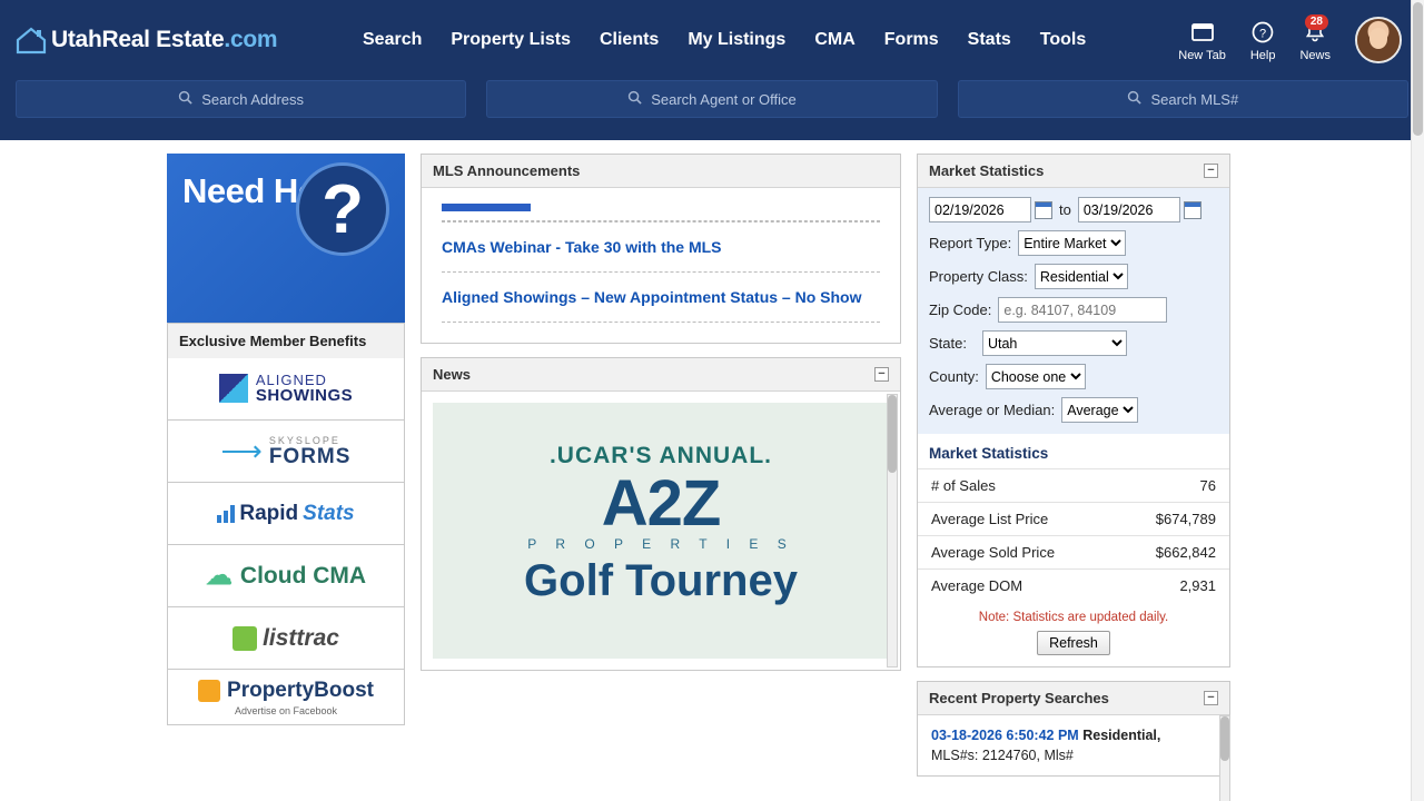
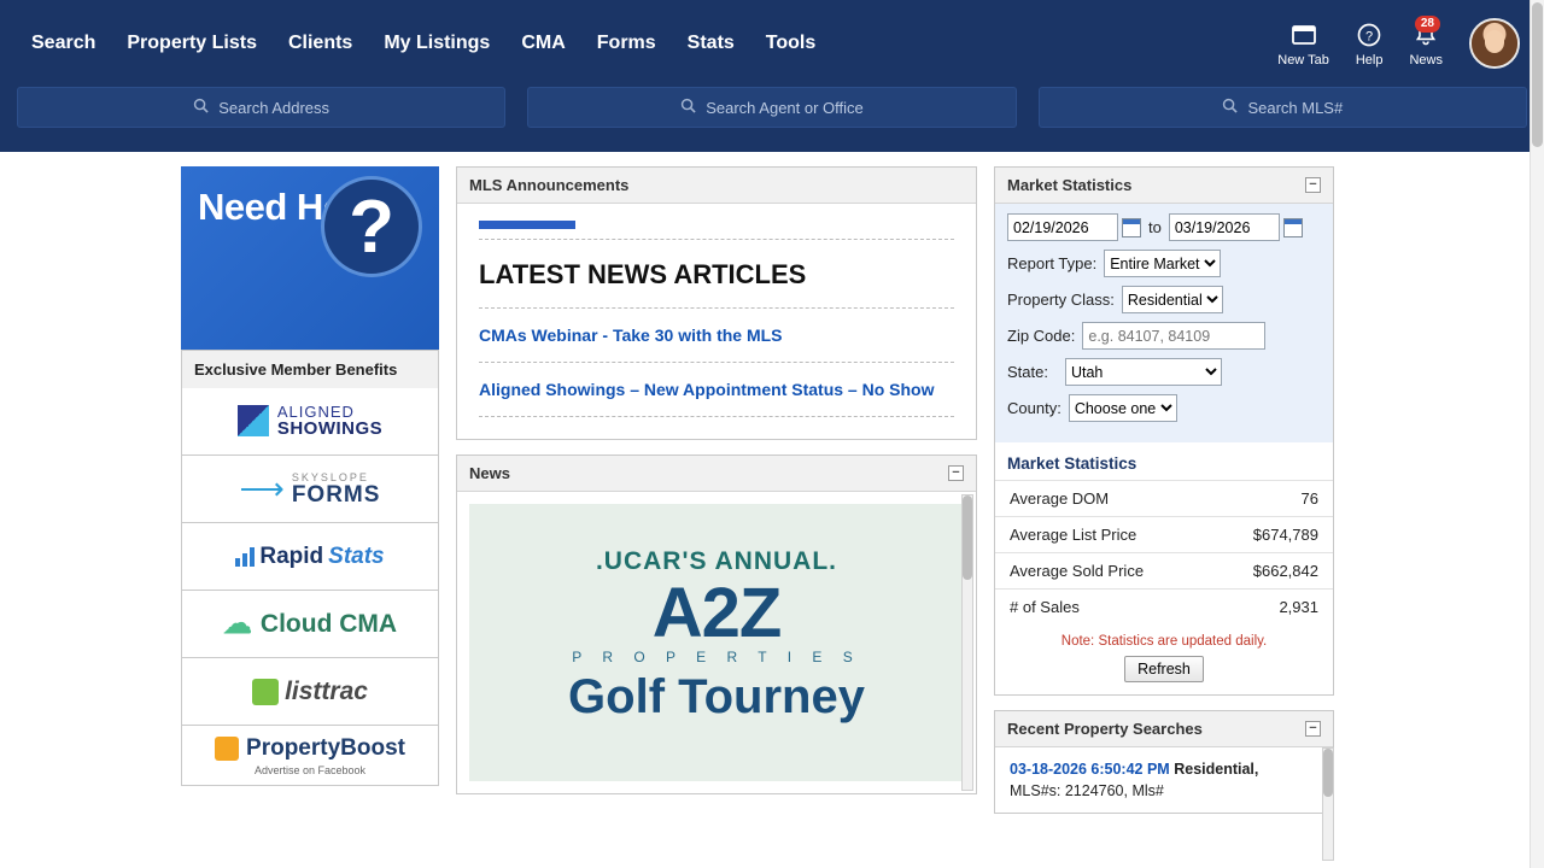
- UtahReal Estate.com
  Search
  Property Lists
  Clients
  My Listings
  CMA
  Forms
  Stats
  Tools
  New Tab
  ?
  Help
  28
  News
  Search Address
  Search Agent or Office
  Search MLS#
  ?
  Exclusive Member Benefits
  ALIGNED
  SHOWINGS
  ⟶
  SKYSLOPE
  FORMS
  Rapid
  Stats
  ☁
  Cloud CMA
  listtrac
  PropertyBoost
  Advertise on Facebook
  MLS Announcements
+ LATEST NEWS ARTICLES
  CMAs Webinar - Take 30 with the MLS
  Aligned Showings – New Appointment Status – No Show
  News
  −
  .UCAR'S ANNUAL.
  A2Z
  P R O P E R T I E S
  Golf Tourney
  Market Statistics
  −
  02/19/2026
  to
  03/19/2026
  Report Type:
  Entire Market
  Property Class:
  Residential
  Zip Code:
  e.g. 84107, 84109
  State:
  Utah
  County:
  Choose one
- Average or Median:
- Average
  Market Statistics
- # of Sales
+ Average DOM
  76
  Average List Price
  $674,789
  Average Sold Price
  $662,842
- Average DOM
+ # of Sales
  2,931
  Note: Statistics are updated daily.
  Refresh
  Recent Property Searches
  −
  03-18-2026 6:50:42 PM Residential,
  MLS#s: 2124760, Mls#
